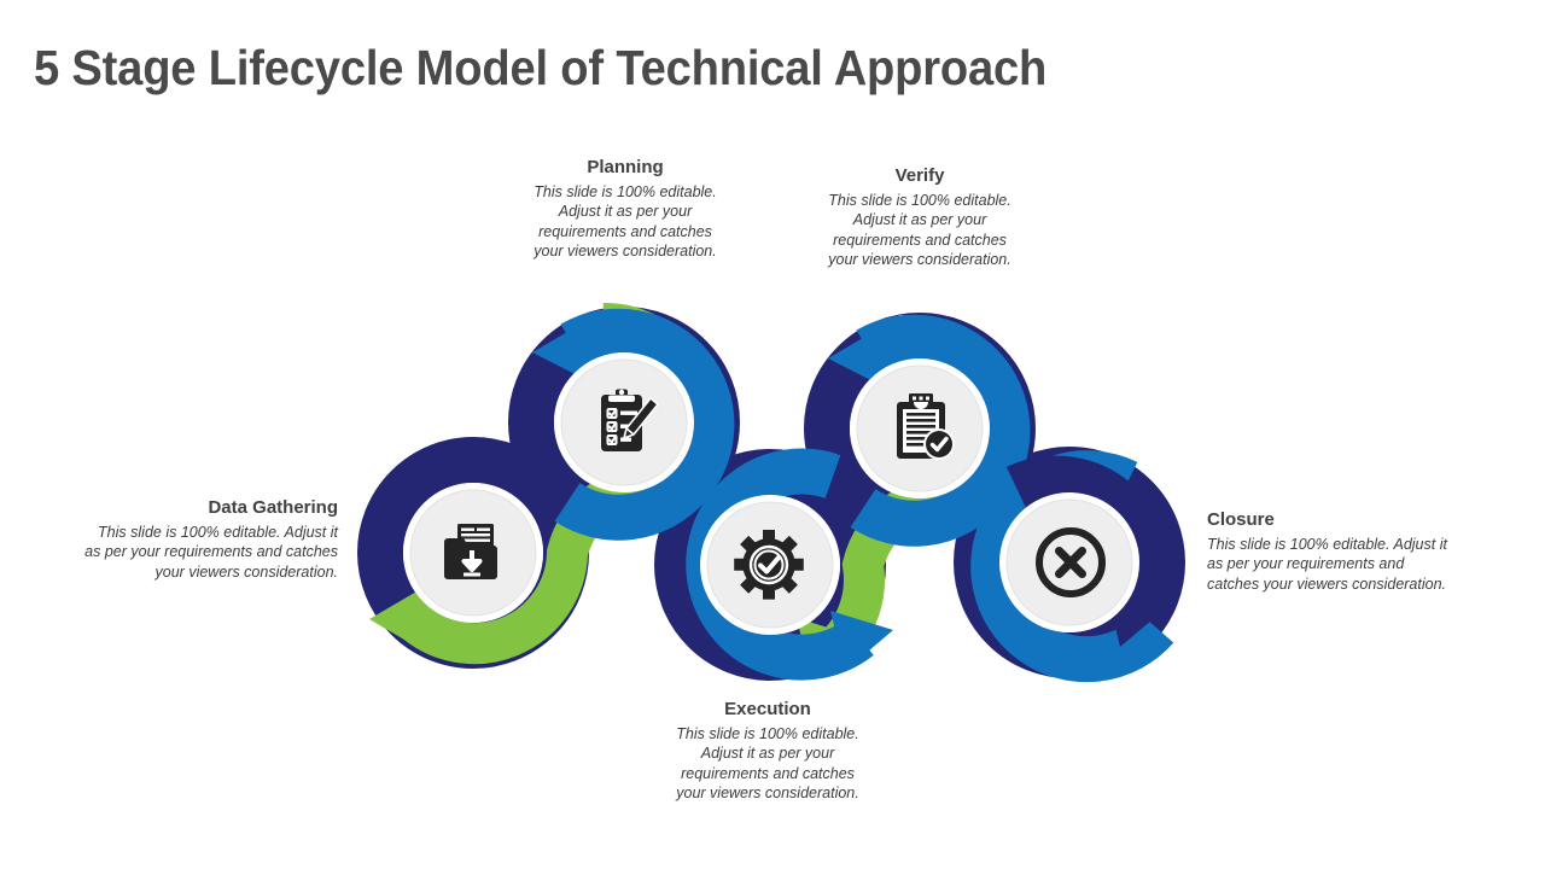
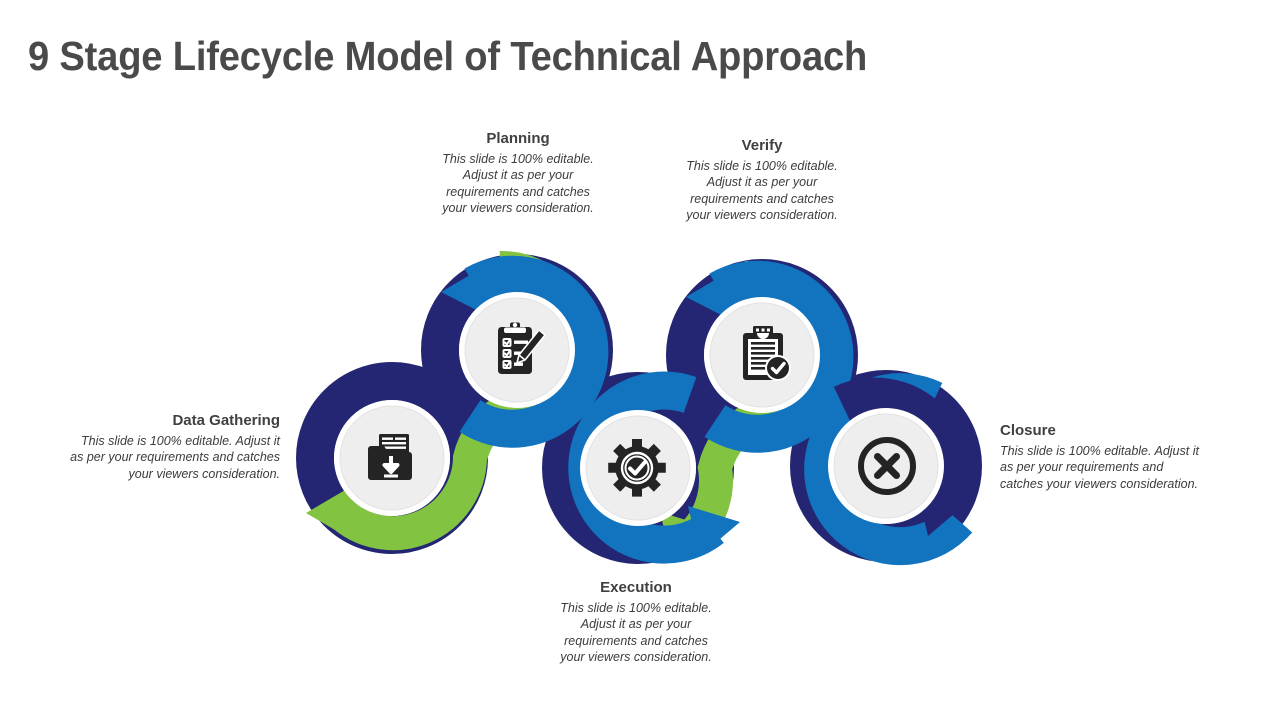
- 5 Stage Lifecycle Model of Technical Approach
+ 9 Stage Lifecycle Model of Technical Approach
  Data Gathering
  This slide is 100% editable. Adjust it as per your requirements and catches your viewers consideration.
  Planning
  This slide is 100% editable. Adjust it as per your requirements and catches your viewers consideration.
  Execution
  This slide is 100% editable. Adjust it as per your requirements and catches your viewers consideration.
  Verify
  This slide is 100% editable. Adjust it as per your requirements and catches your viewers consideration.
  Closure
  This slide is 100% editable. Adjust it as per your requirements and catches your viewers consideration.
